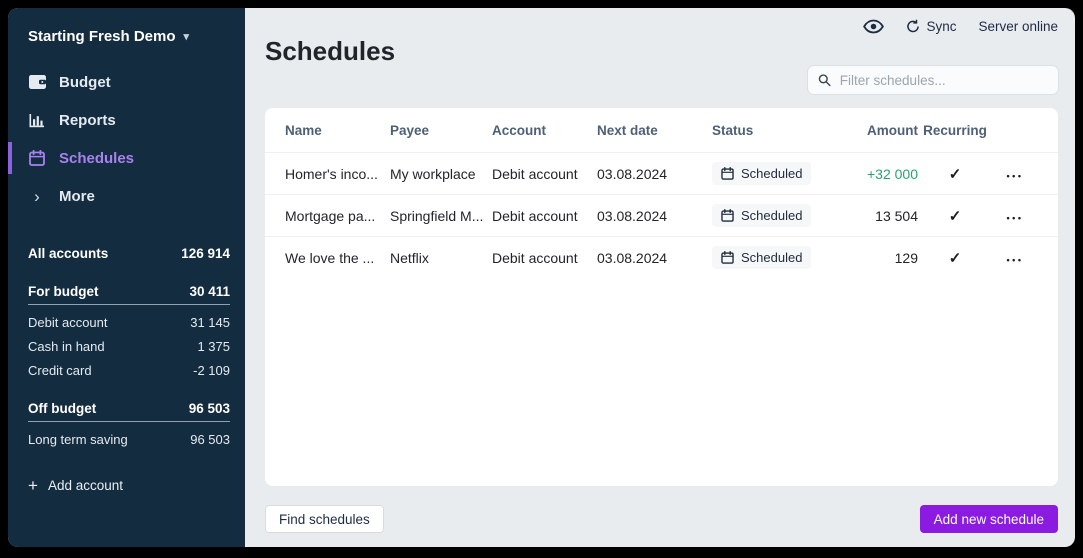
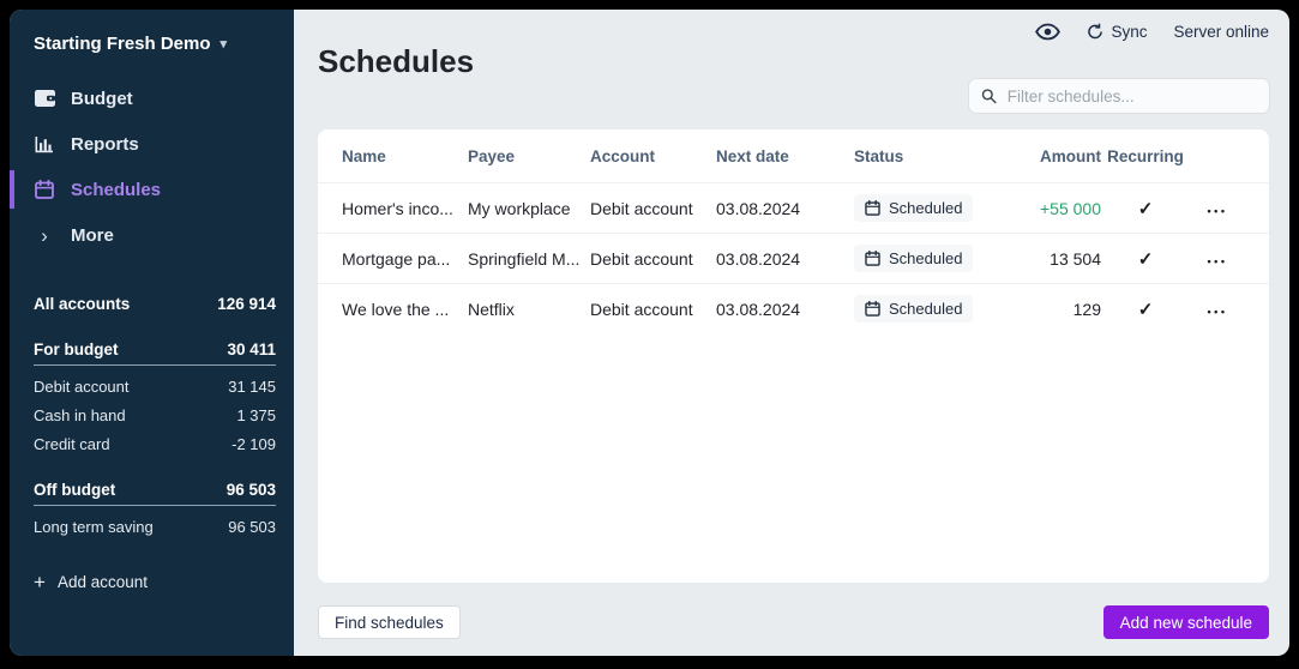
  Starting Fresh Demo
  ▾
  Budget
  Reports
  Schedules
  ›
  More
  All accounts
  126 914
  For budget
  30 411
  Debit account
  31 145
  Cash in hand
  1 375
  Credit card
  -2 109
  Off budget
  96 503
  Long term saving
  96 503
  +
  Add account
  Sync
  Server online
  Schedules
  Filter schedules...
  Name
  Payee
  Account
  Next date
  Status
  Amount
  Recurring
  Homer's inco...
  My workplace
  Debit account
  03.08.2024
  Scheduled
- +32 000
+ +55 000
  ✓
  •••
  Mortgage pa...
  Springfield M...
  Debit account
  03.08.2024
  Scheduled
  13 504
  ✓
  •••
  We love the ...
  Netflix
  Debit account
  03.08.2024
  Scheduled
  129
  ✓
  •••
  Find schedules
  Add new schedule
